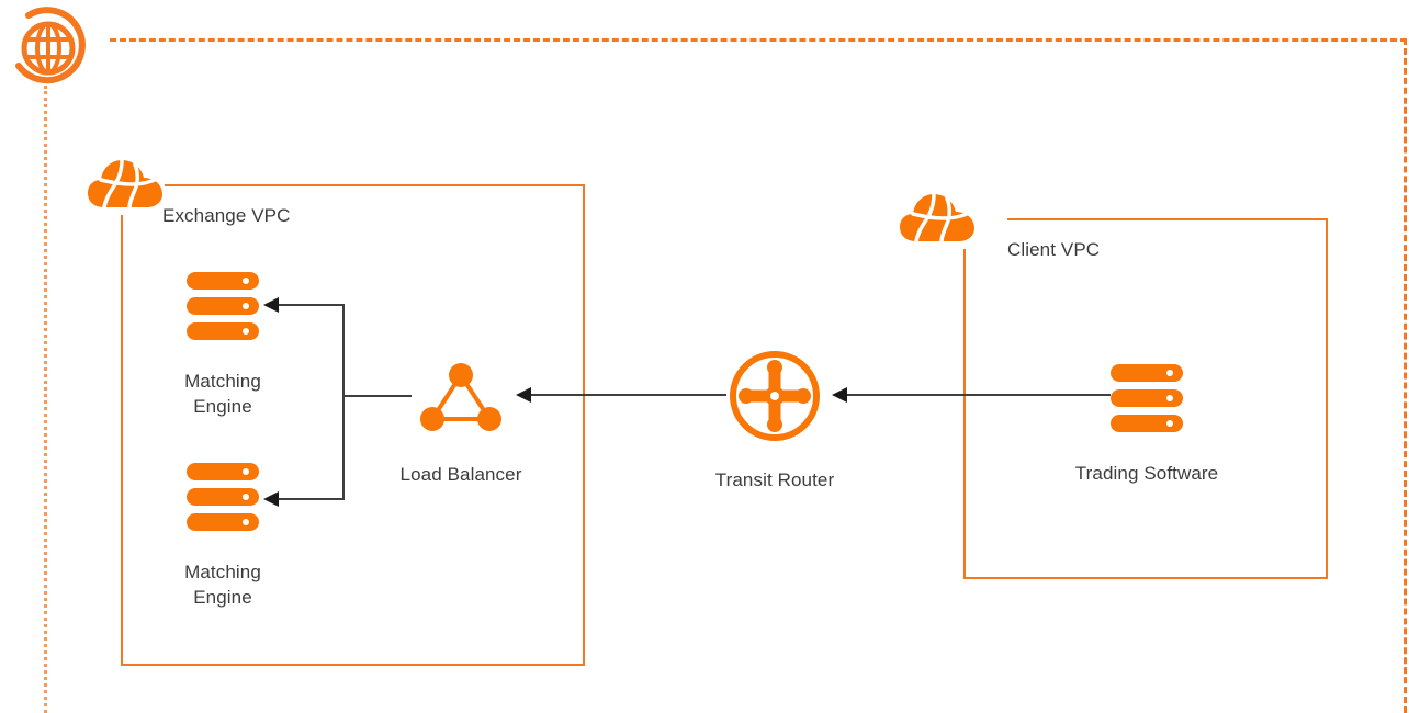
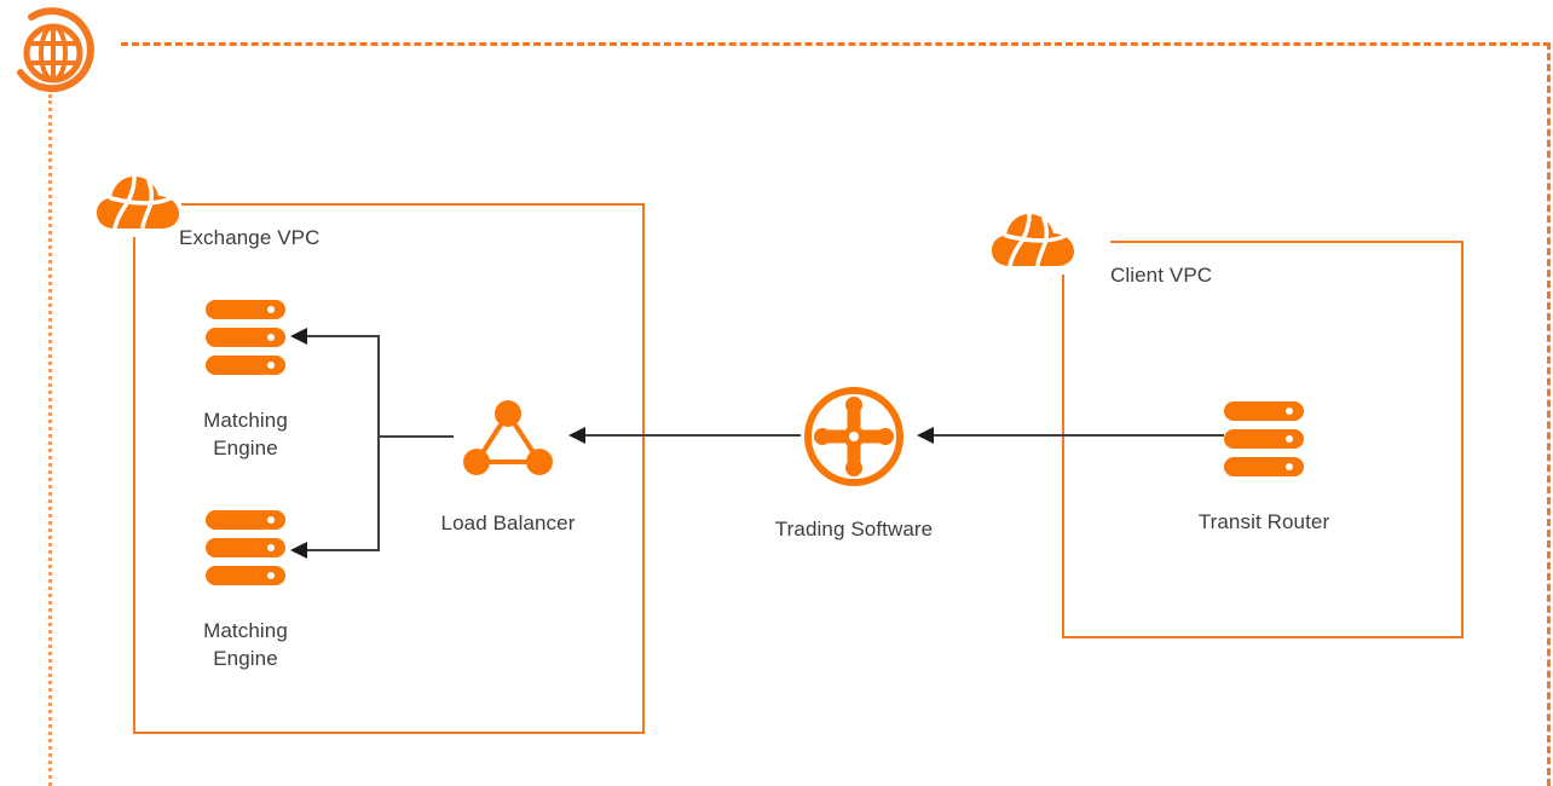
  Exchange VPC
  Matching
  Engine
  Matching
  Engine
  Load Balancer
- Transit Router
+ Trading Software
  Client VPC
- Trading Software
+ Transit Router
